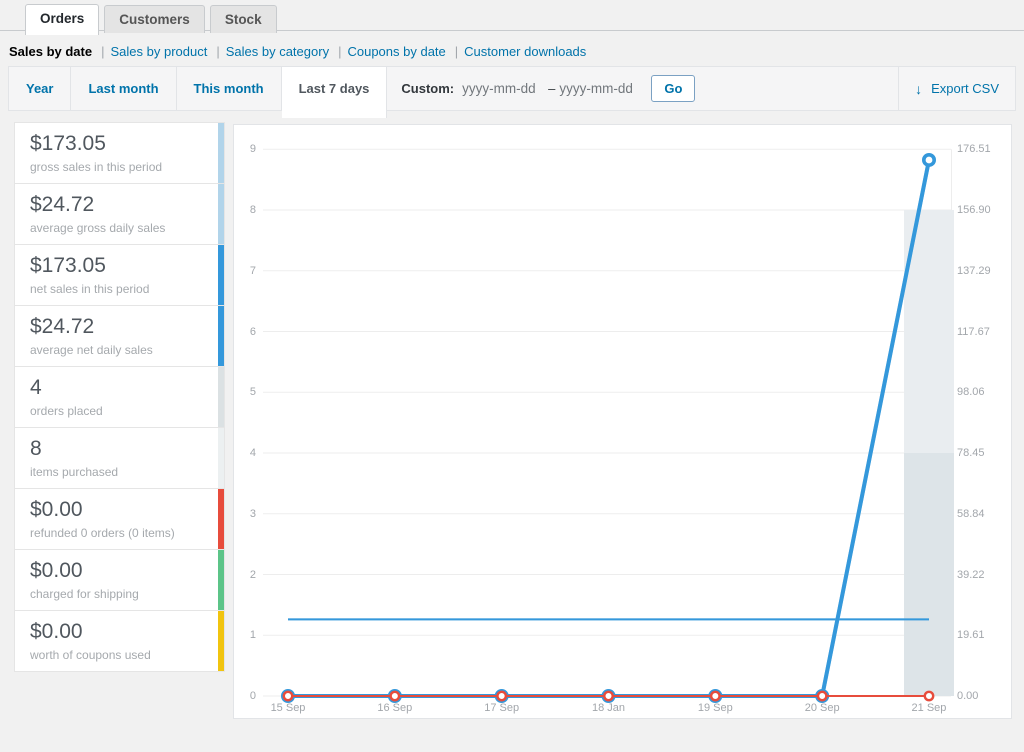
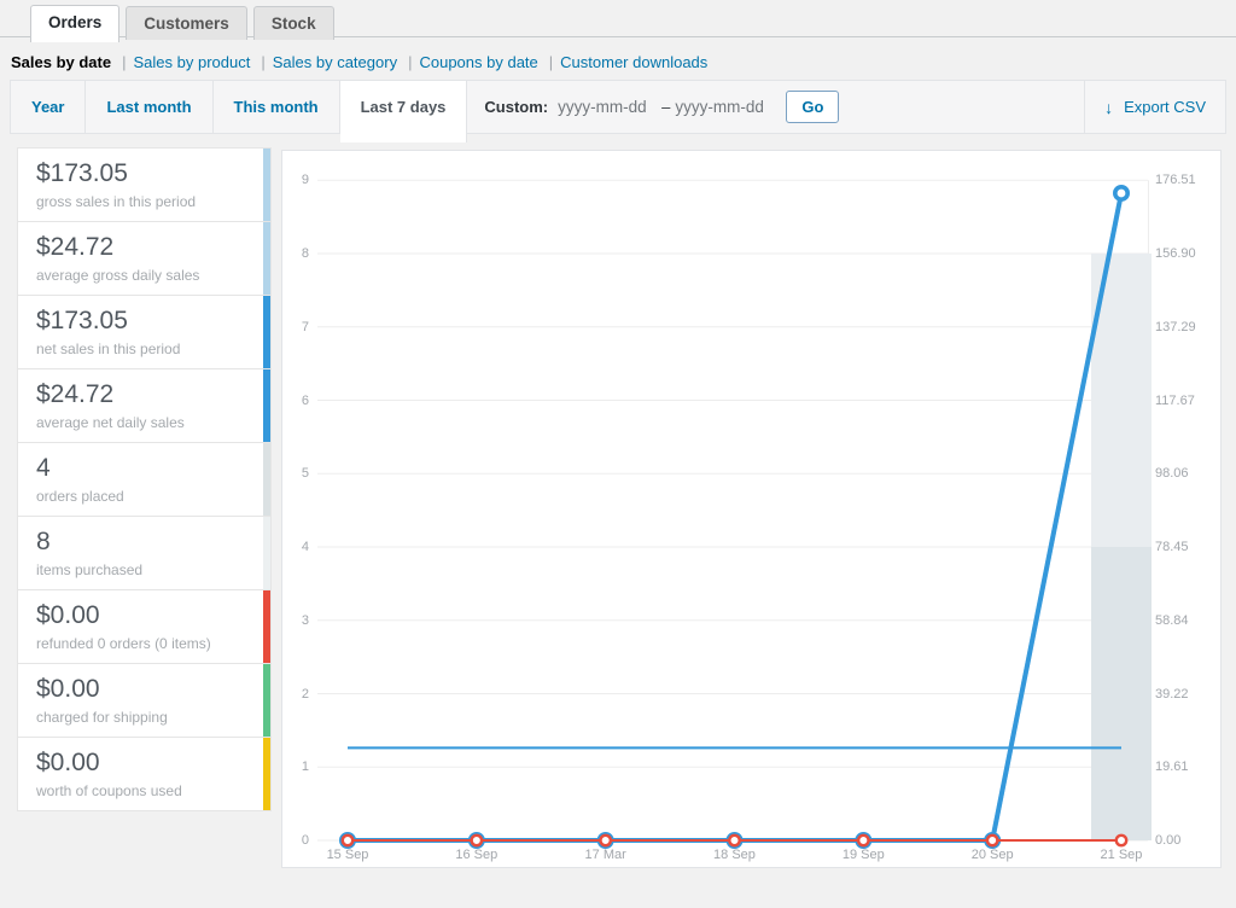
  Orders Customers Stock
  Sales by date | Sales by product | Sales by category | Coupons by date | Customer downloads
  Year
  Last month
  This month
  Last 7 days
  Custom:
  yyyy-mm-dd
  –
  yyyy-mm-dd
  Go
  ↓
  Export CSV
  $173.05
  gross sales in this period
  $24.72
  average gross daily sales
  $173.05
  net sales in this period
  $24.72
  average net daily sales
  4
  orders placed
  8
  items purchased
  $0.00
  refunded 0 orders (0 items)
  $0.00
  charged for shipping
  $0.00
  worth of coupons used
  0
  1
  2
  3
  4
  5
  6
  7
  8
  9
  0.00
  19.61
  39.22
  58.84
  78.45
  98.06
  117.67
  137.29
  156.90
  176.51
  15 Sep
  16 Sep
- 17 Sep
+ 17 Mar
- 18 Jan
+ 18 Sep
  19 Sep
  20 Sep
  21 Sep
